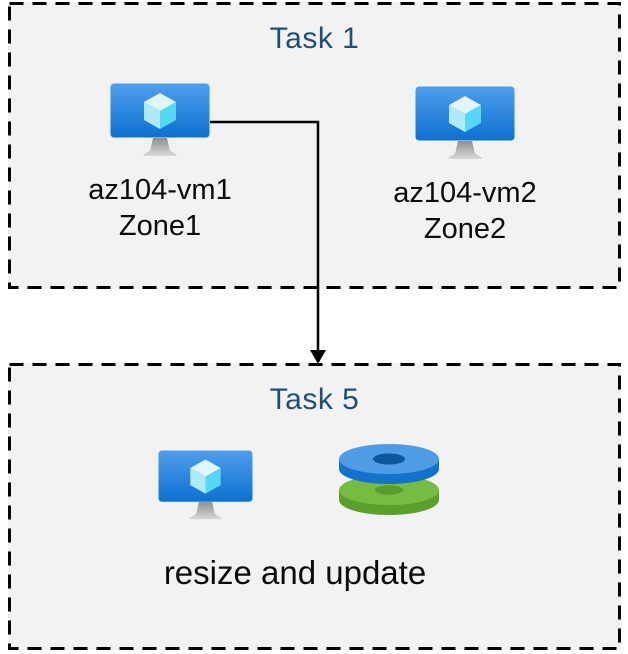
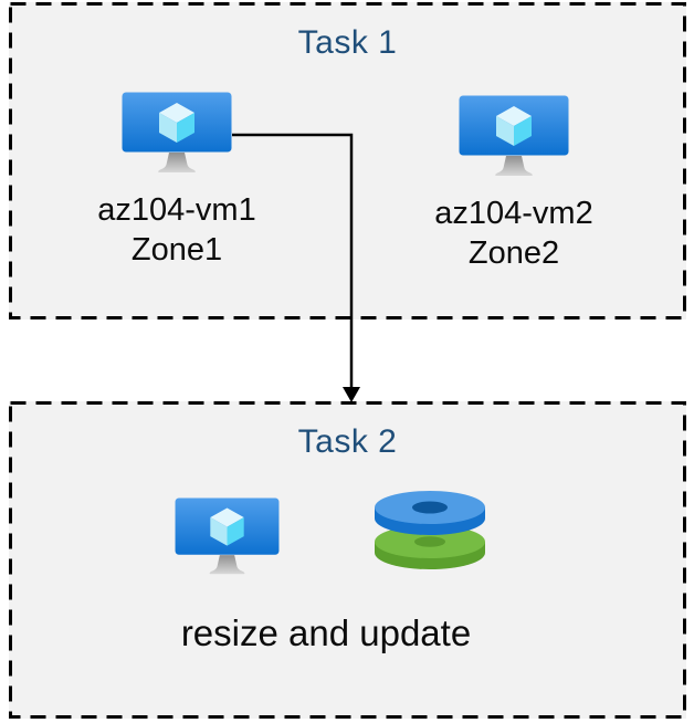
  Task 1
  az104-vm1
  Zone1
  az104-vm2
  Zone2
- Task 5
+ Task 2
  resize and update
